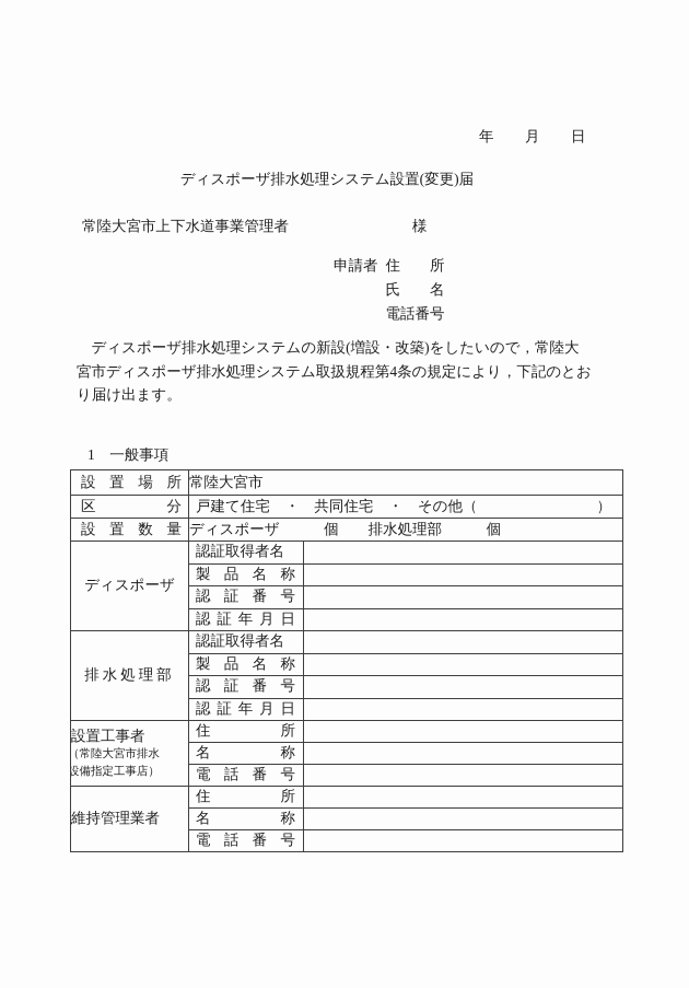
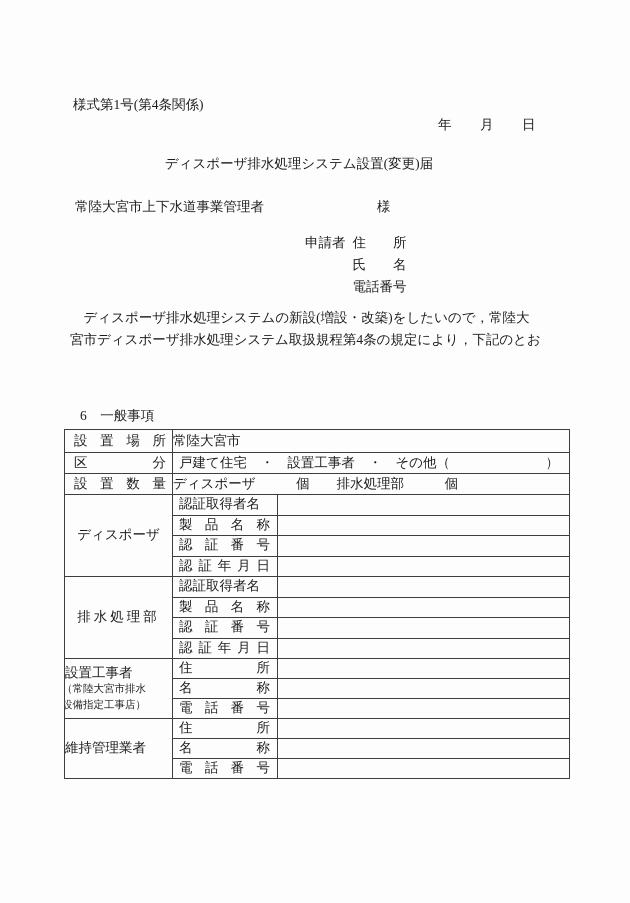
+ 様式第1号(第4条関係)
  年 月 日
  ディスポーザ排水処理システム設置(変更)届
  常陸大宮市上下水道事業管理者
  様
  申請者
  住 所
  氏 名
  電話番号
  ディスポーザ排水処理システムの新設(増設・改築)をしたいので，常陸大
  宮市ディスポーザ排水処理システム取扱規程第4条の規定により，下記のとお
- り届け出ます。
- 1 一般事項
+ 6 一般事項
  設置場所	常陸大宮市
- 区分	戸建て住宅 ・ 共同住宅 ・ その他（ ）
+ 区分	戸建て住宅 ・ 設置工事者 ・ その他（ ）
  設置数量	ディスポーザ 個 排水処理部 個
  ディスポーザ	認証取得者名
  製品名称
  認証番号
  認証年月日
  排水処理部	認証取得者名
  製品名称
  認証番号
  認証年月日
  設置工事者 （常陸大宮市排水 設備指定工事店）	住所
  名称
  電話番号
  維持管理業者	住所
  名称
  電話番号
